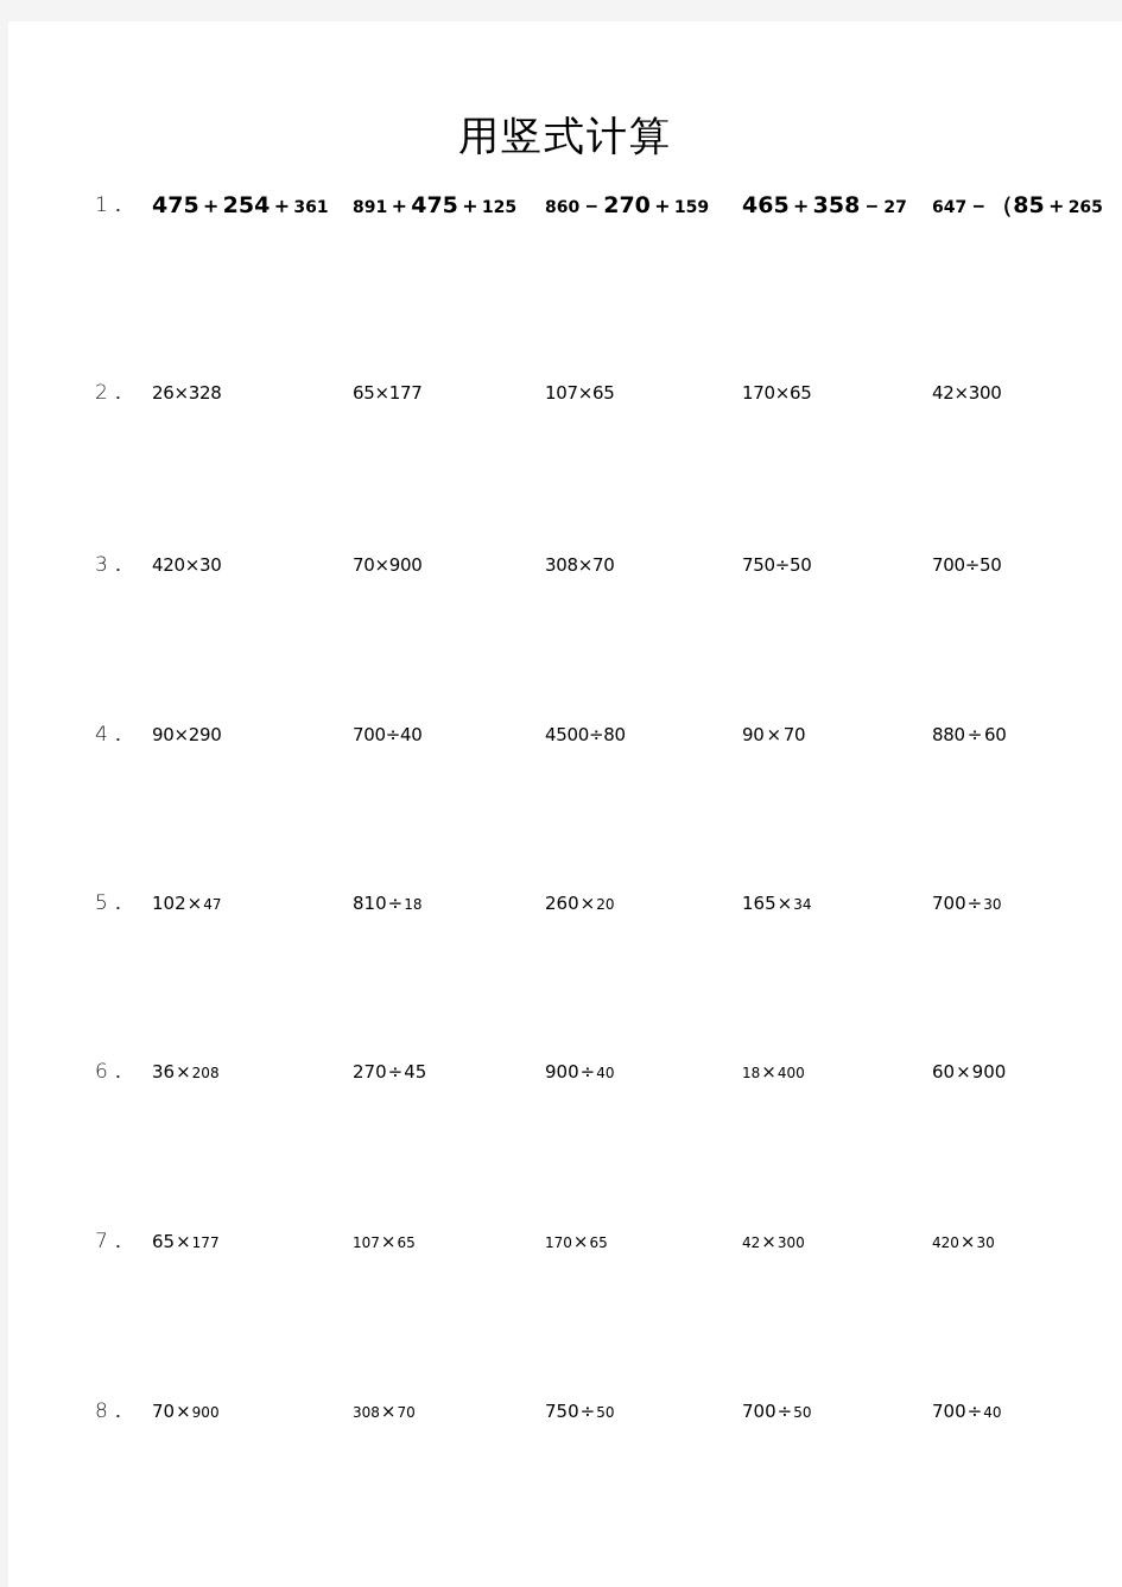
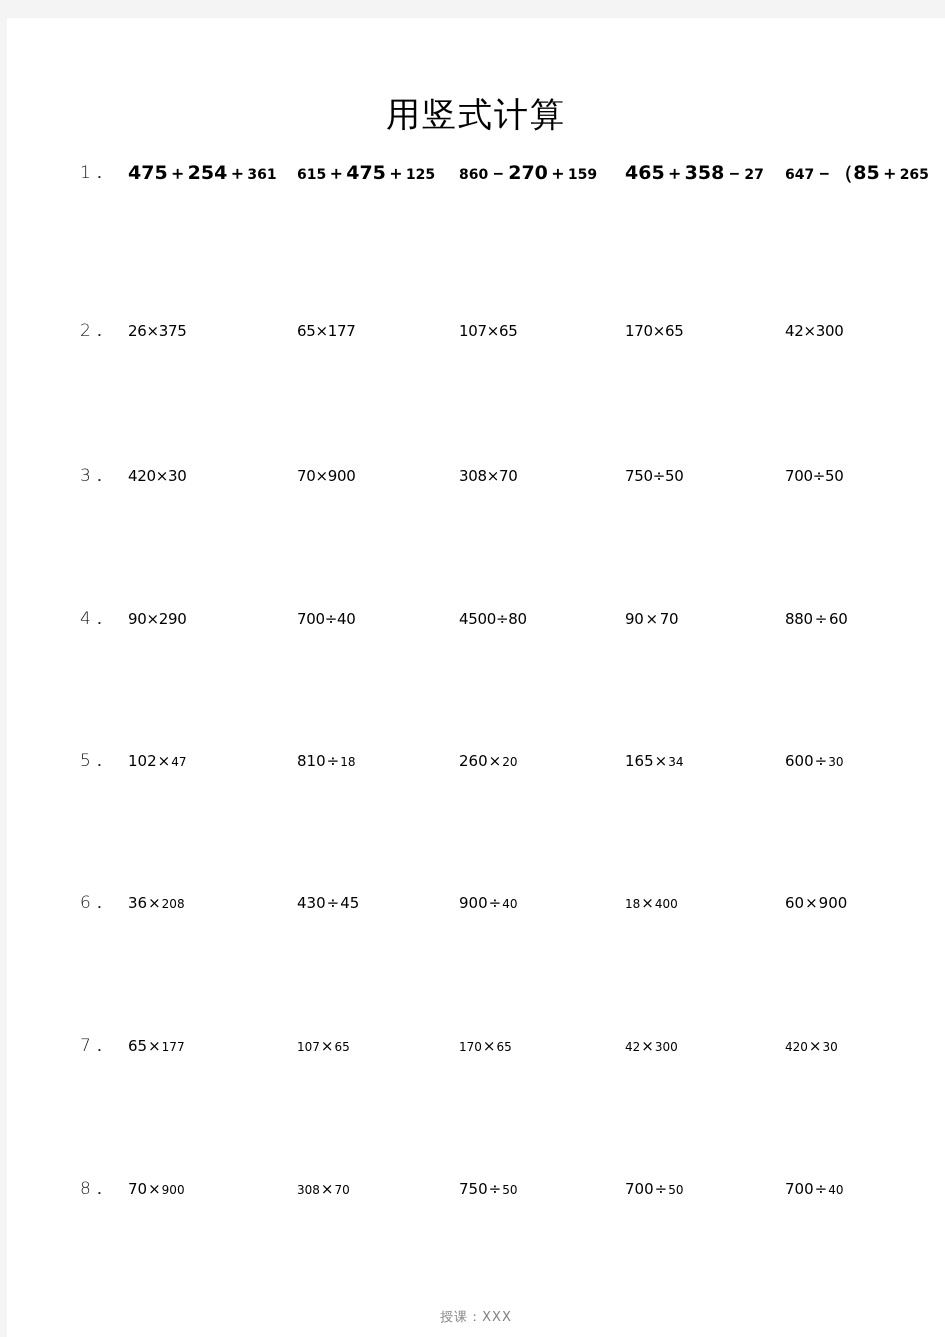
  用竖式计算
  1．
  475＋254＋361
- 891＋475＋125
+ 615＋475＋125
  860－270＋159
  465＋358－27
  647－（85＋265
  2．
- 26×328
+ 26×375
  65×177
  107×65
  170×65
  42×300
  3．
  420×30
  70×900
  308×70
  750÷50
  700÷50
  4．
  90×290
  700÷40
  4500÷80
  90×70
  880÷60
  5．
  102×47
  810÷18
  260×20
  165×34
- 700÷30
+ 600÷30
  6．
  36×208
- 270÷45
+ 430÷45
  900÷40
  18×400
  60×900
  7．
  65×177
  107×65
  170×65
  42×300
  420×30
  8．
  70×900
  308×70
  750÷50
  700÷50
  700÷40
+ 授课：XXX
